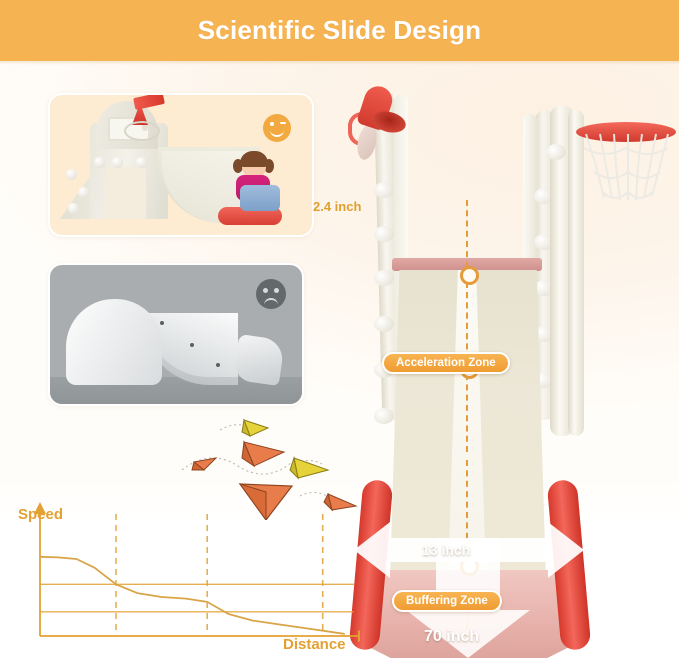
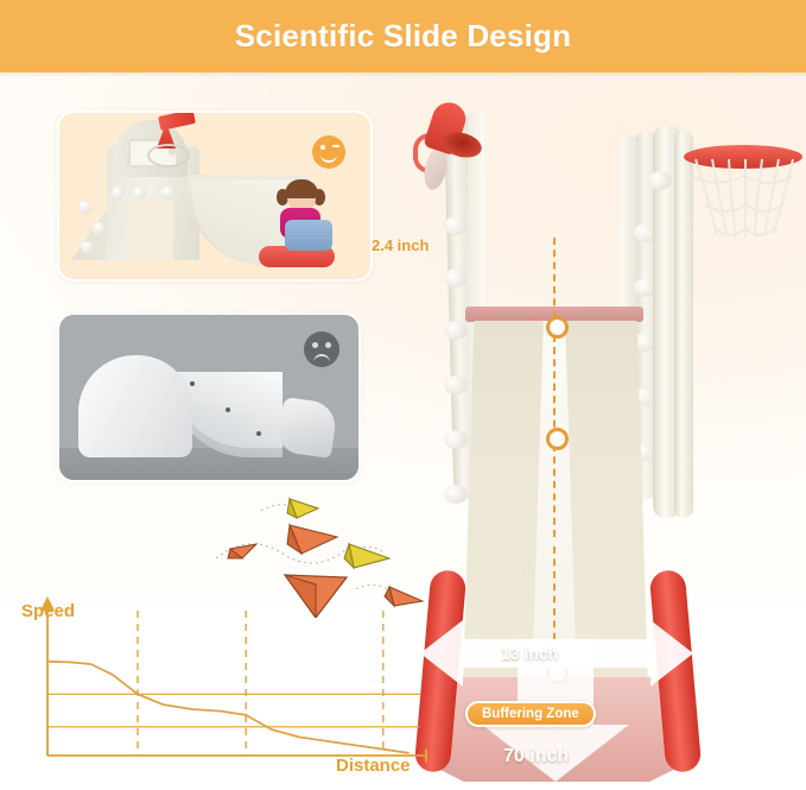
  Scientific Slide Design
  2.4 inch
  13 inch
  70 inch
- Acceleration Zone
  Buffering Zone
  Speed
  Distance
